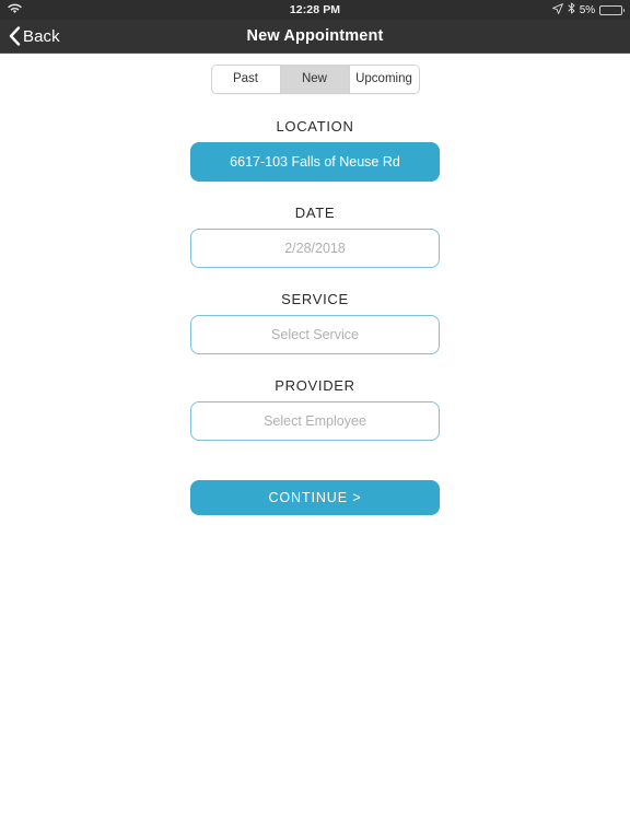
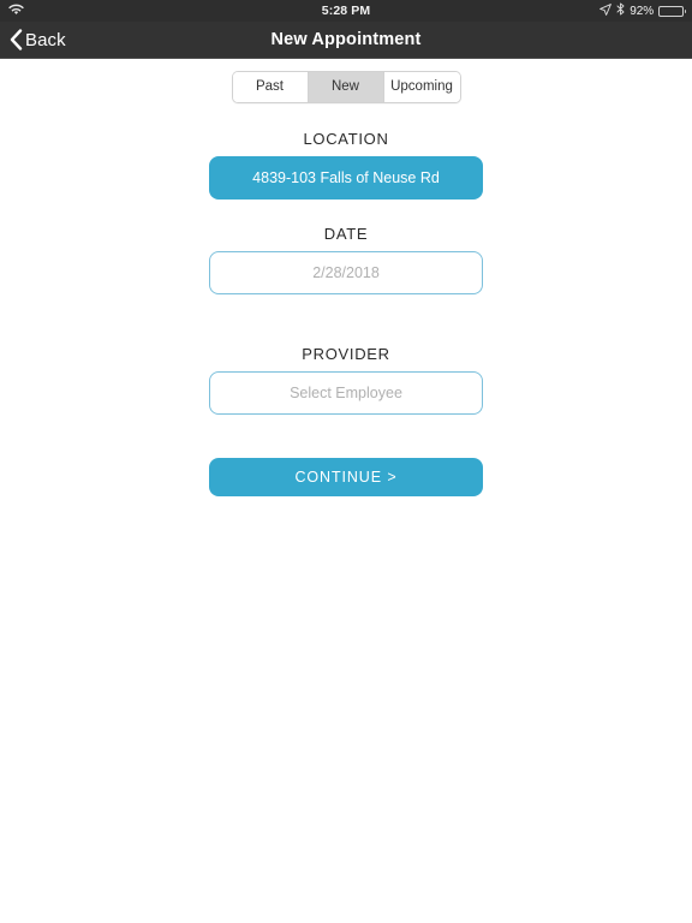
- 12:28 PM
+ 5:28 PM
- 5%
+ 92%
  Back
  New Appointment
  Past
  New
  Upcoming
  LOCATION
- 6617-103 Falls of Neuse Rd
+ 4839-103 Falls of Neuse Rd
  DATE
  2/28/2018
- SERVICE
- Select Service
  PROVIDER
  Select Employee
  CONTINUE >
